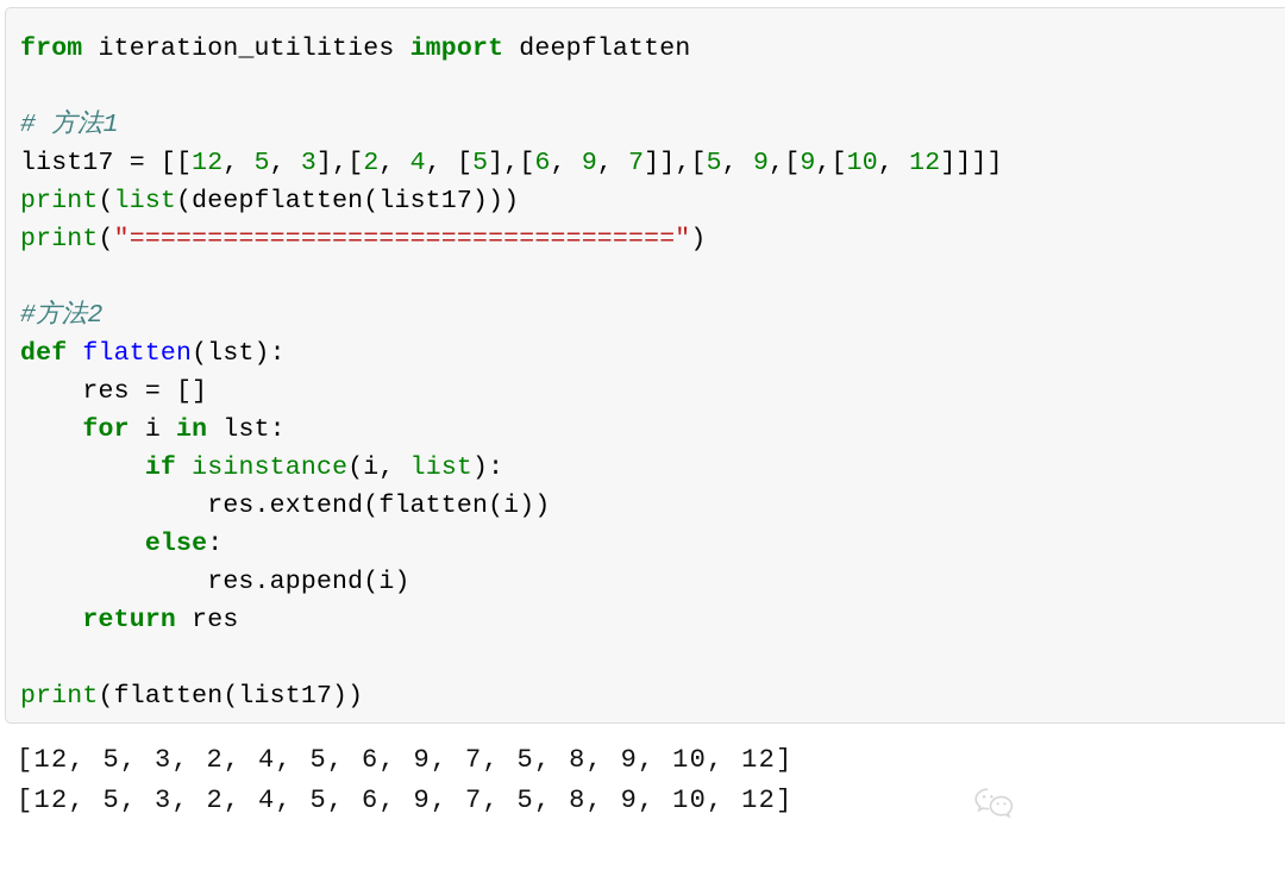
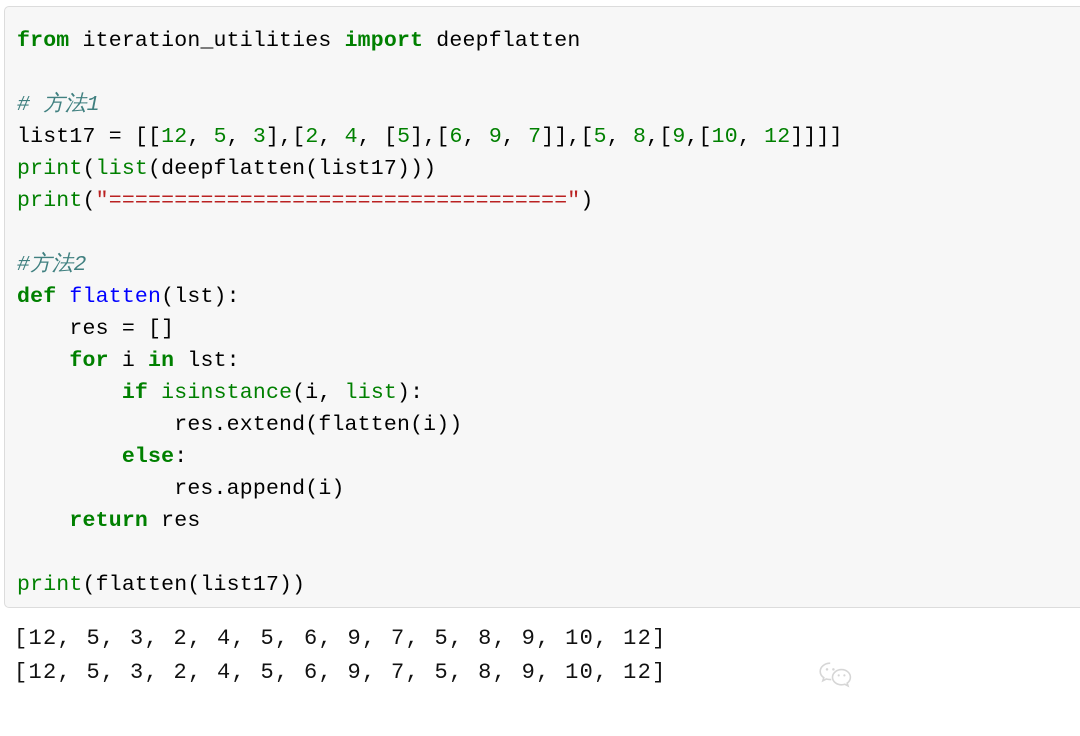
  from iteration_utilities import deepflatten
  # 方法1
- list17 = [[12, 5, 3],[2, 4, [5],[6, 9, 7]],[5, 9,[9,[10, 12]]]]
+ list17 = [[12, 5, 3],[2, 4, [5],[6, 9, 7]],[5, 8,[9,[10, 12]]]]
  print(list(deepflatten(list17)))
  print("===================================")
  #方法2
  def flatten(lst):
  res = []
  for i in lst:
  if isinstance(i, list):
  res.extend(flatten(i))
  else:
  res.append(i)
  return res
  print(flatten(list17))
  [12, 5, 3, 2, 4, 5, 6, 9, 7, 5, 8, 9, 10, 12]
  [12, 5, 3, 2, 4, 5, 6, 9, 7, 5, 8, 9, 10, 12]
